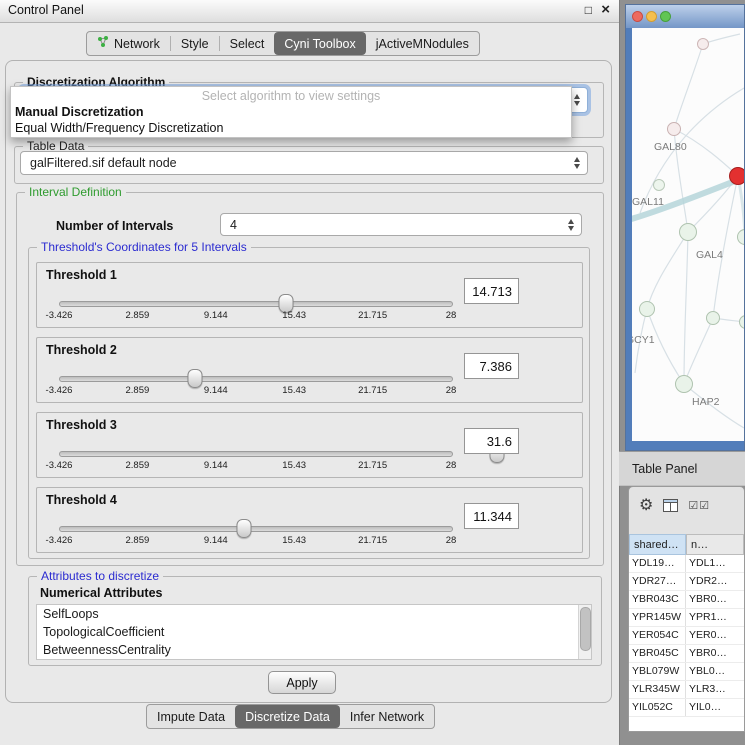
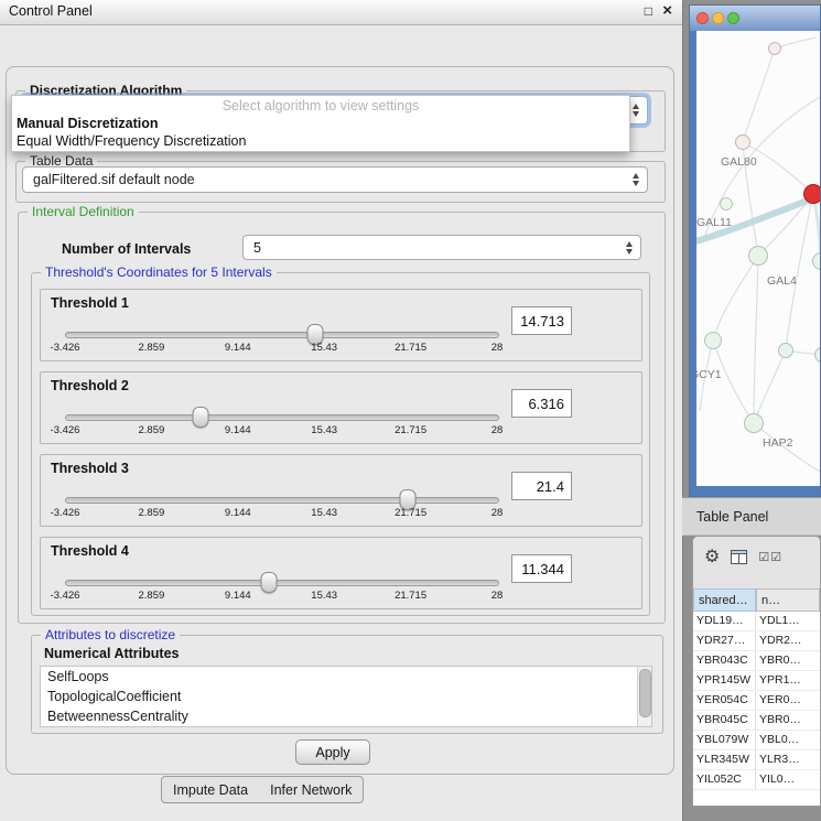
  Control Panel
  □
  ×
- Network
- Style
- Select
- Cyni Toolbox
- jActiveMNodules
  Discretization Algorithm
  Select algorithm to view settings
  Manual Discretization
  Equal Width/Frequency Discretization
  Table Data
  galFiltered.sif default node
  Interval Definition
  Number of Intervals
- 4
+ 5
  Threshold's Coordinates for 5 Intervals
  Threshold 1
  -3.426
  2.859
  9.144
  15.43
  21.715
  28
  14.713
  Threshold 2
  -3.426
  2.859
  9.144
  15.43
  21.715
  28
- 7.386
+ 6.316
  Threshold 3
  -3.426
  2.859
  9.144
  15.43
  21.715
  28
- 31.6
+ 21.4
  Threshold 4
  -3.426
  2.859
  9.144
  15.43
  21.715
  28
  11.344
  Attributes to discretize
  Numerical Attributes
  SelfLoops
  TopologicalCoefficient
  BetweennessCentrality
  Apply
  Impute Data
- Discretize Data
  Infer Network
  GAL80
  GAL11
  GAL4
  CY1
  HAP2
  Table Panel
  ⚙
  ☑☑
  shared…
  n…
  YDL19…
  YDL1…
  YDR27…
  YDR2…
  YBR043C
  YBR0…
  YPR145W
  YPR1…
  YER054C
  YER0…
  YBR045C
  YBR0…
  YBL079W
  YBL0…
  YLR345W
  YLR3…
  YIL052C
  YIL0…
